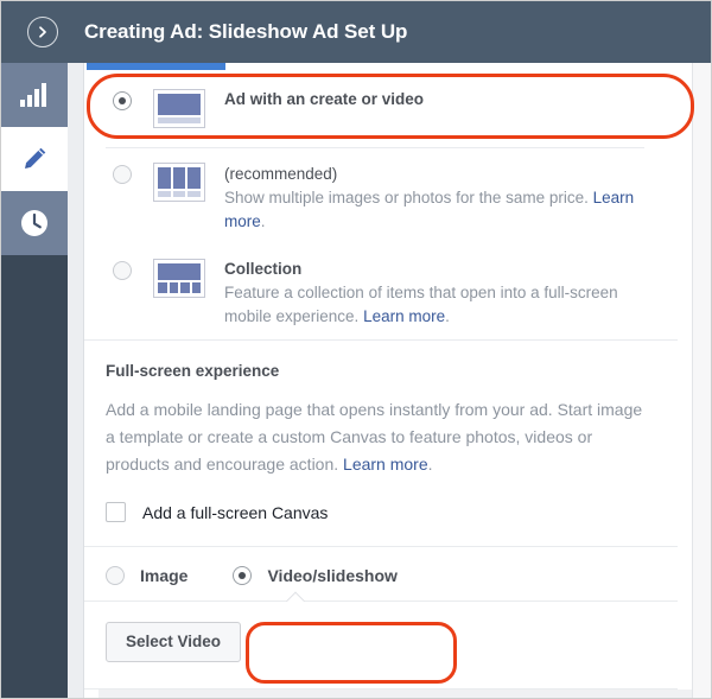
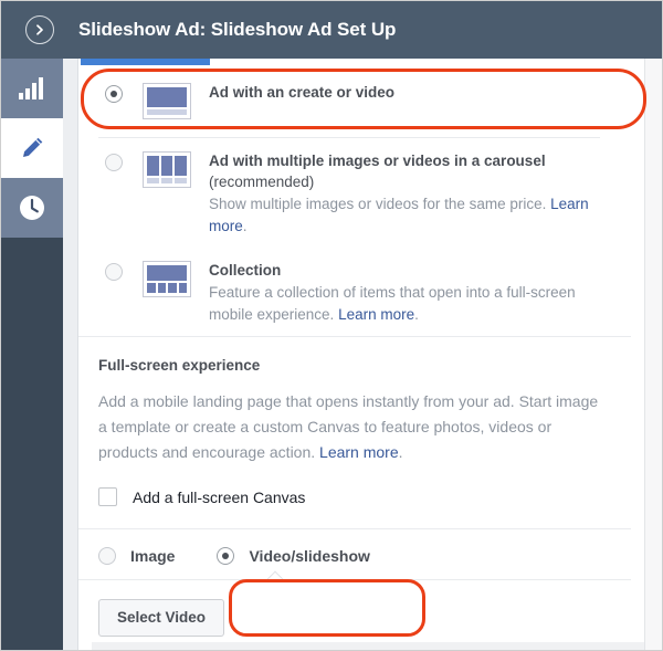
- Creating Ad: Slideshow Ad Set Up
+ Slideshow Ad: Slideshow Ad Set Up
  Ad with an create or video
+ Ad with multiple images or videos in a carousel
  (recommended)
- Show multiple images or photos for the same price. Learn more.
+ Show multiple images or videos for the same price. Learn more.
  Collection
  Feature a collection of items that open into a full-screen mobile experience. Learn more.
  Full-screen experience
  Add a mobile landing page that opens instantly from your ad. Start image a template or create a custom Canvas to feature photos, videos or products and encourage action. Learn more.
  Add a full-screen Canvas
  Image
  Video/slideshow
  Select Video
